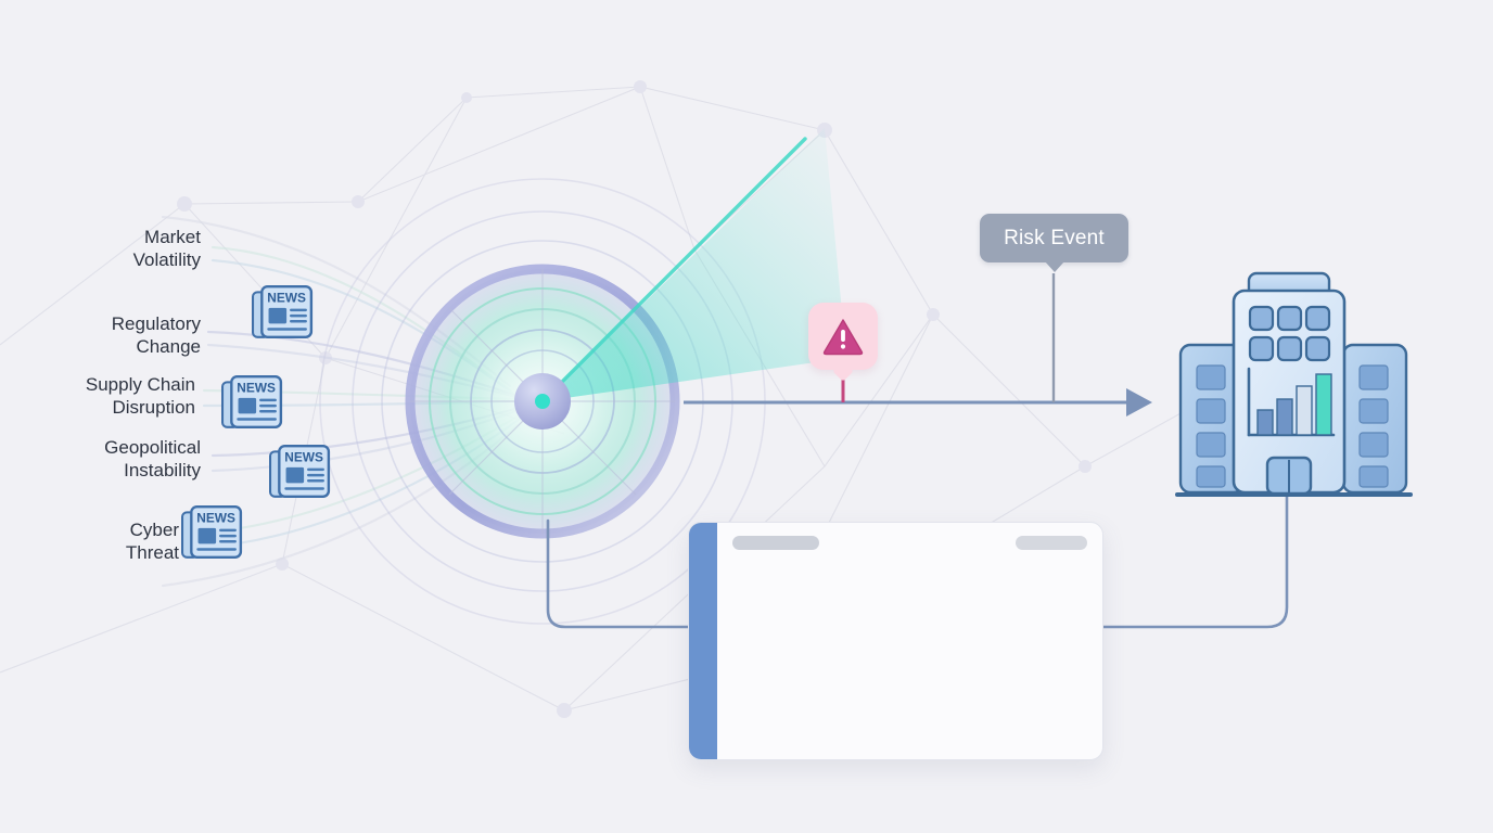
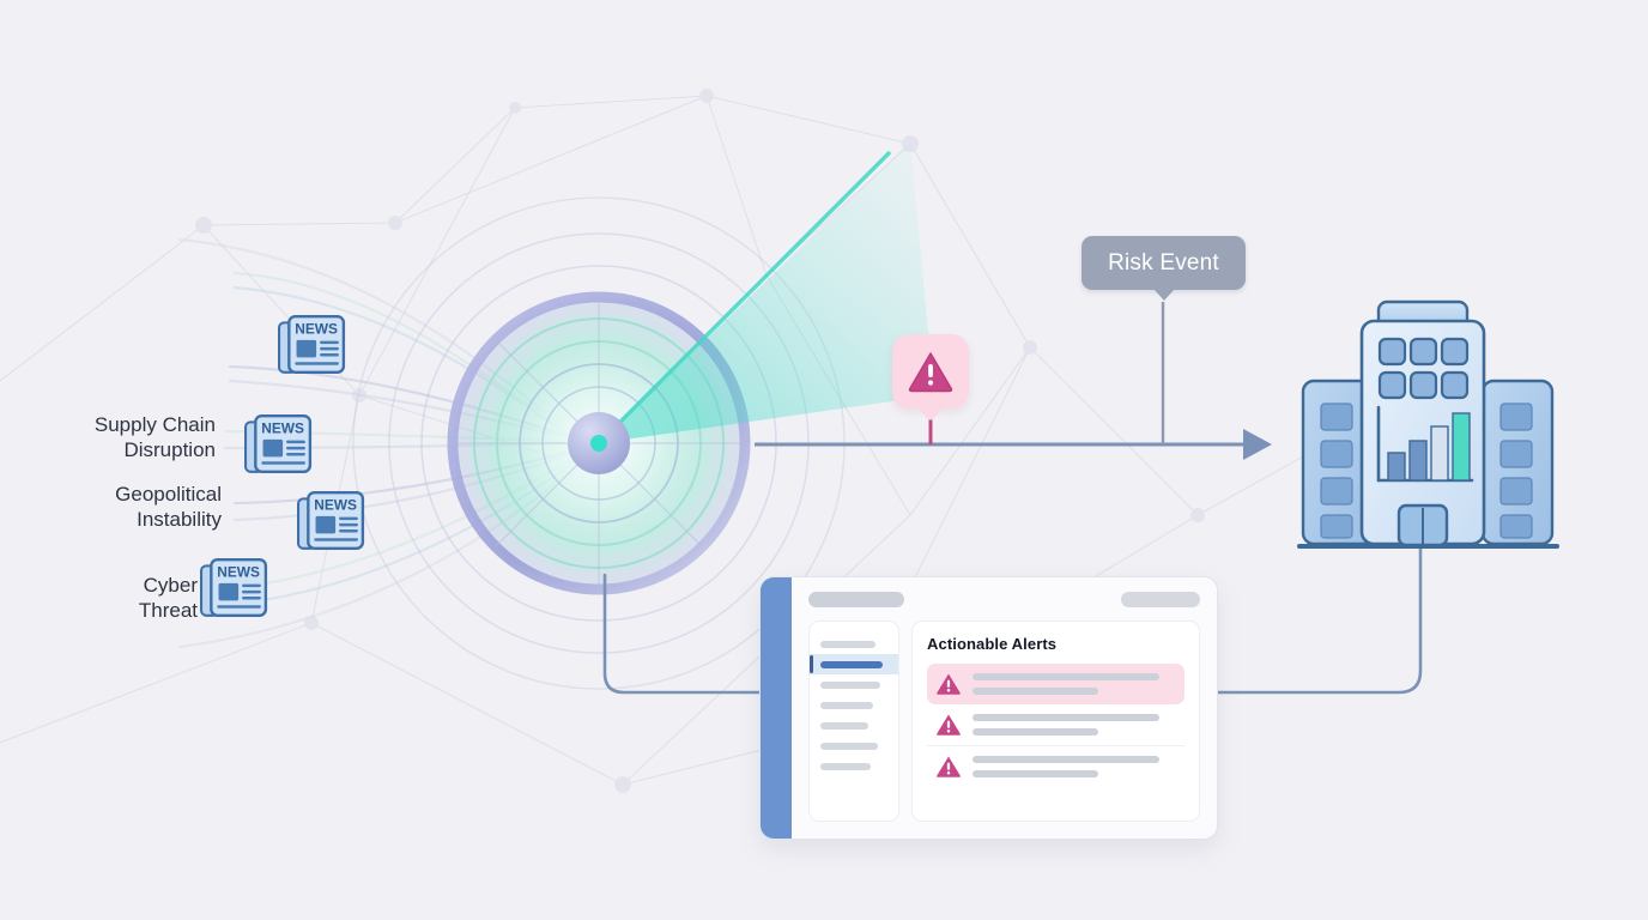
- Market
- Volatility
- Regulatory
- Change
  Supply Chain
  Disruption
  Geopolitical
  Instability
  Cyber
  Threat
  Risk Event
+ Actionable Alerts
